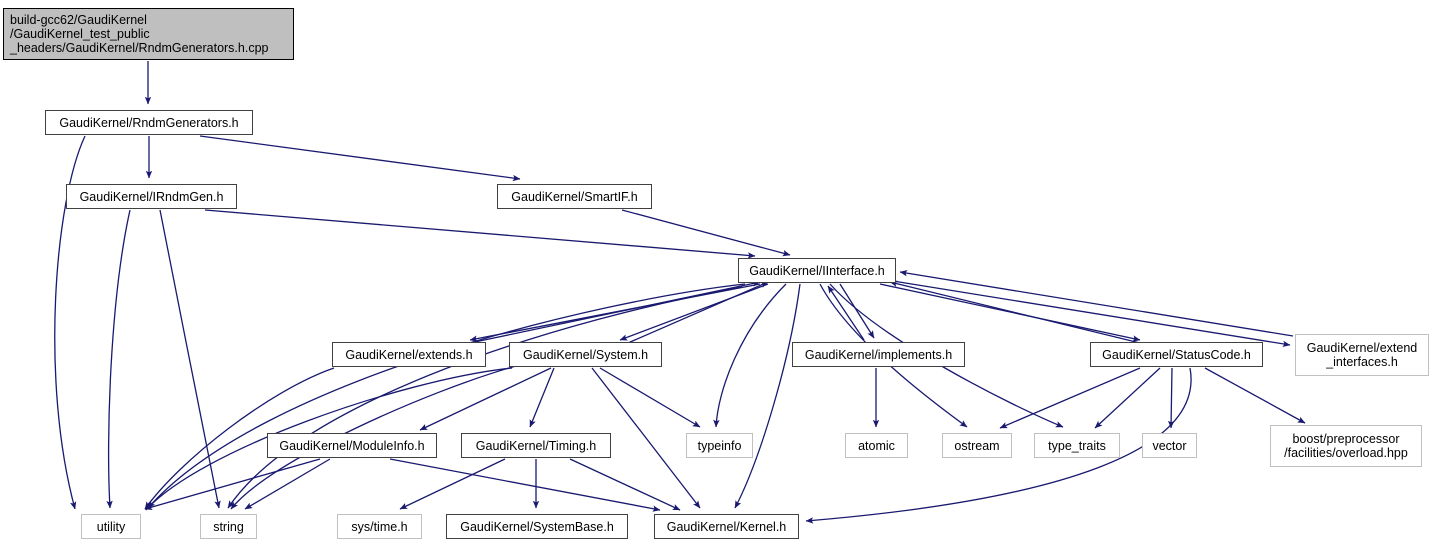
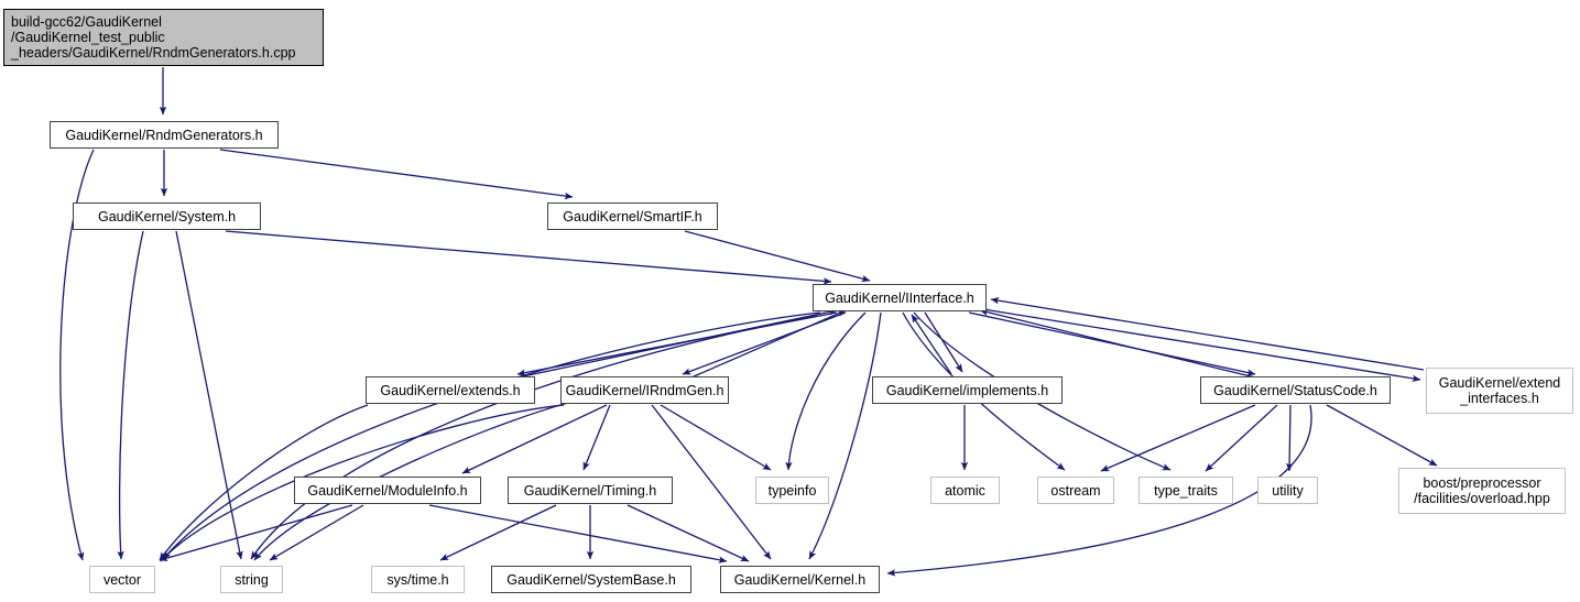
  build-gcc62/GaudiKernel
  /GaudiKernel_test_public
  _headers/GaudiKernel/RndmGenerators.h.cpp
  GaudiKernel/RndmGenerators.h
- GaudiKernel/IRndmGen.h
+ GaudiKernel/System.h
  GaudiKernel/SmartIF.h
  GaudiKernel/IInterface.h
  GaudiKernel/extends.h
- GaudiKernel/System.h
+ GaudiKernel/IRndmGen.h
  GaudiKernel/implements.h
  GaudiKernel/StatusCode.h
  GaudiKernel/extend
  _interfaces.h
  GaudiKernel/ModuleInfo.h
  GaudiKernel/Timing.h
  typeinfo
  atomic
  ostream
  type_traits
- vector
+ utility
  boost/preprocessor
  /facilities/overload.hpp
- utility
+ vector
  string
  sys/time.h
  GaudiKernel/SystemBase.h
  GaudiKernel/Kernel.h
